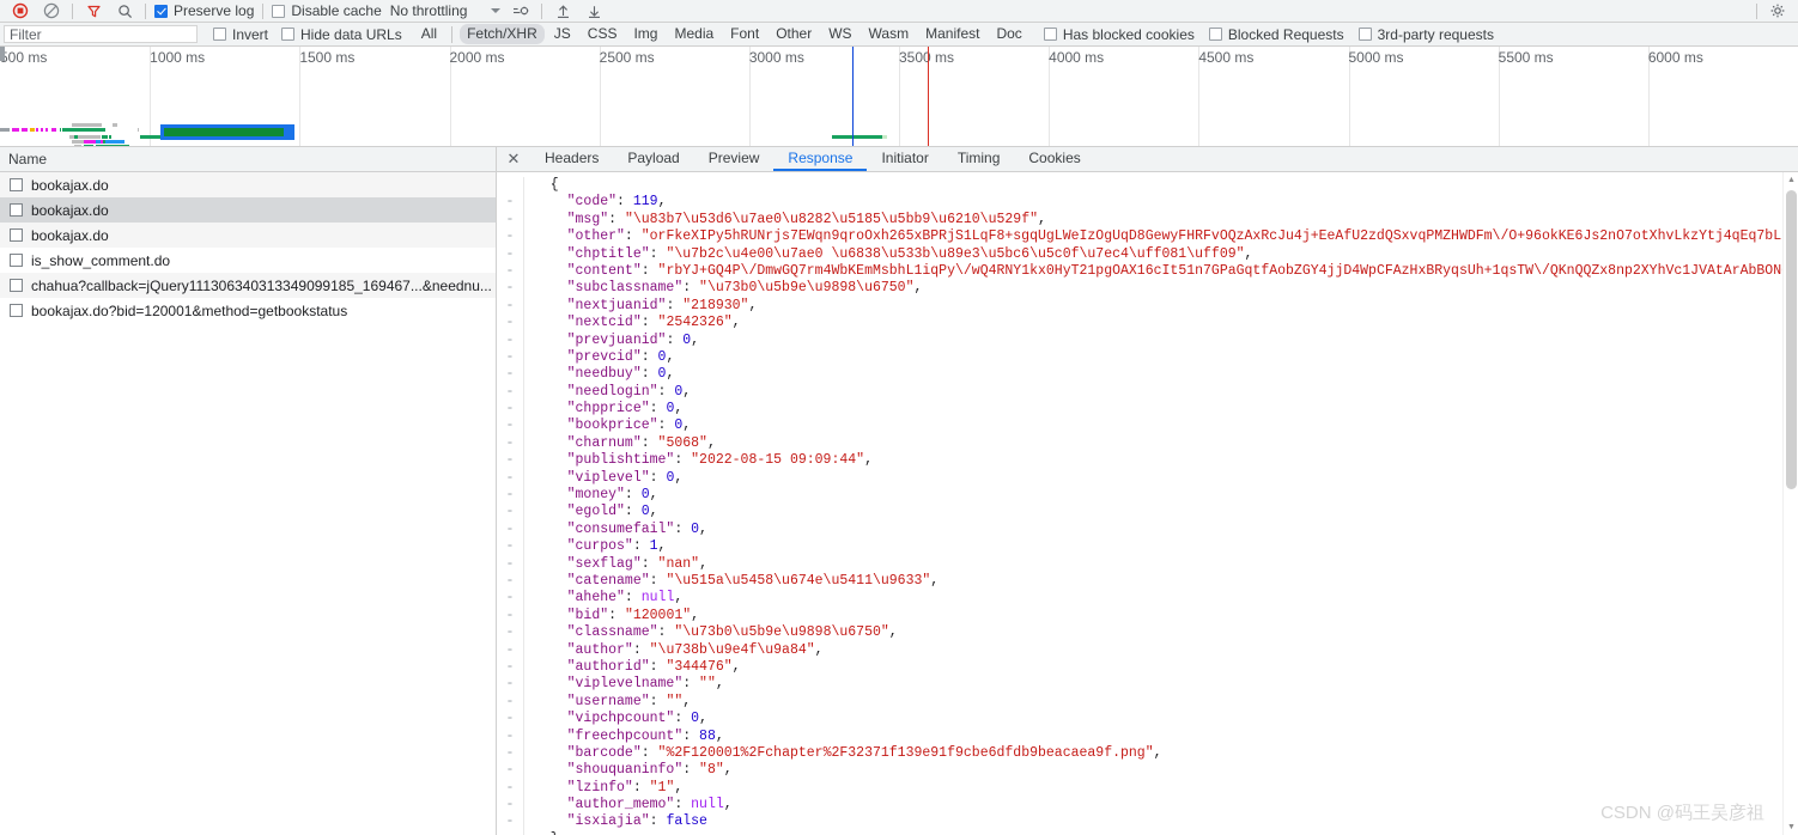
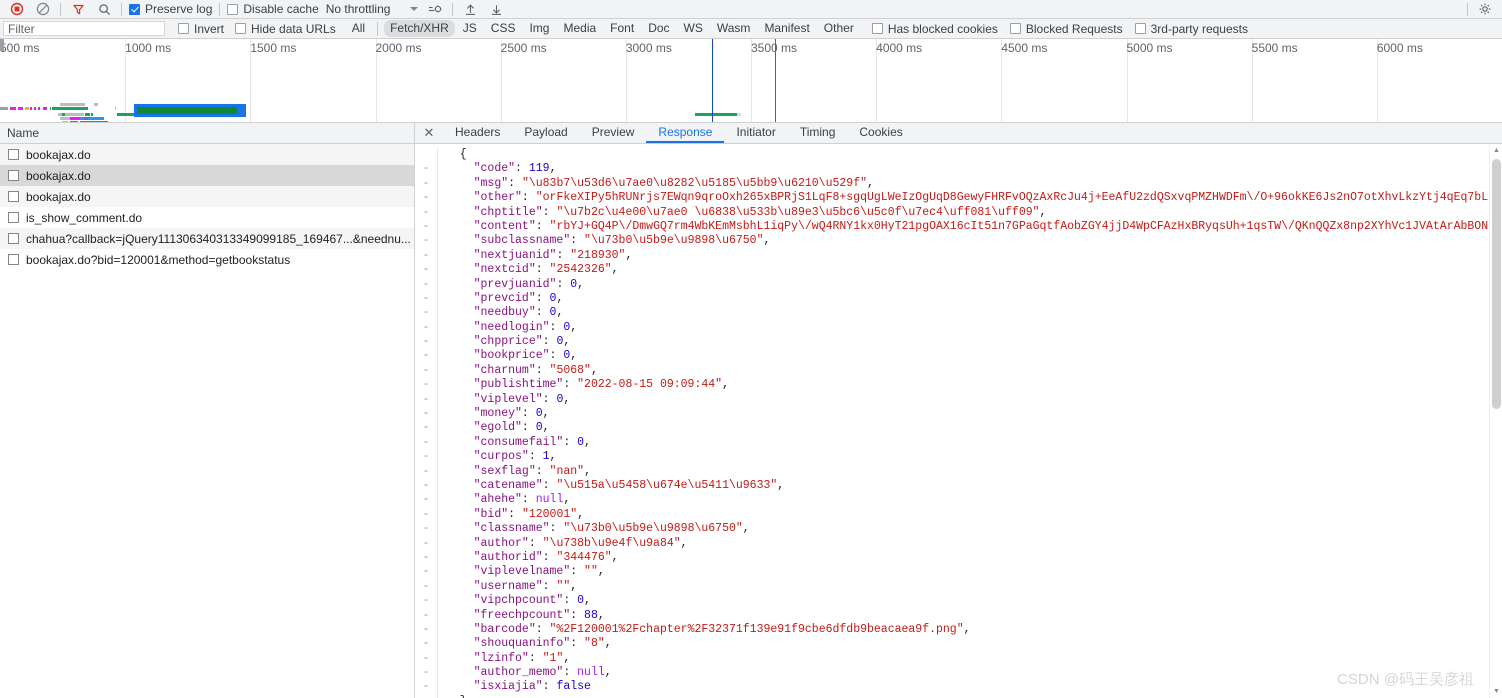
  Preserve log
  Disable cache
  No throttling
  Filter
  Invert
  Hide data URLs
  All
  Fetch/XHR
  JS
  CSS
  Img
  Media
  Font
- Other
+ Doc
  WS
  Wasm
  Manifest
- Doc
+ Other
  Has blocked cookies
  Blocked Requests
  3rd-party requests
  00 ms
  1000 ms
  1500 ms
  2000 ms
  2500 ms
  3000 ms
  350 ms
  4000 ms
  4500 ms
  5000 ms
  5500 ms
  6000 ms
  Name
  bookajax.do
  bookajax.do
  bookajax.do
  is_show_comment.do
  chahua?callback=jQuery111306340313349099185_169467...&neednu...
  bookajax.do?bid=120001&method=getbookstatus
  ✕
  Headers
  Payload
  Preview
  Response
  Initiator
  Timing
  Cookies
  {
  -
  "code": 119,
  -
  "msg": "\u83b7\u53d6\u7ae0\u8282\u5185\u5bb9\u6210\u529f",
  -
  "other": "orFkeXIPy5hRUNrjs7EWqn9qroOxh265xBPRjS1LqF8+sgqUgLWeIzOgUqD8GewyFHRFvOQzAxRcJu4j+EeAfU2zdQSxvqPMZHWDFm\/O+96okKE6Js2nO7otXhvLkzYtj4qEq7bL
  -
  "chptitle": "\u7b2c\u4e00\u7ae0 \u6838\u533b\u89e3\u5bc6\u5c0f\u7ec4\uff081\uff09",
  -
  "content": "rbYJ+GQ4P\/DmwGQ7rm4WbKEmMsbhL1iqPy\/wQ4RNY1kx0HyT21pgOAX16cIt51n7GPaGqtfAobZGY4jjD4WpCFAzHxBRyqsUh+1qsTW\/QKnQQZx8np2XYhVc1JVAtArAbBON
  -
  "subclassname": "\u73b0\u5b9e\u9898\u6750",
  -
  "nextjuanid": "218930",
  -
  "nextcid": "2542326",
  -
  "prevjuanid": 0,
  -
  "prevcid": 0,
  -
  "needbuy": 0,
  -
  "needlogin": 0,
  -
  "chpprice": 0,
  -
  "bookprice": 0,
  -
  "charnum": "5068",
  -
  "publishtime": "2022-08-15 09:09:44",
  -
  "viplevel": 0,
  -
  "money": 0,
  -
  "egold": 0,
  -
  "consumefail": 0,
  -
  "curpos": 1,
  -
  "sexflag": "nan",
  -
  "catename": "\u515a\u5458\u674e\u5411\u9633",
  -
  "ahehe": null,
  -
  "bid": "120001",
  -
  "classname": "\u73b0\u5b9e\u9898\u6750",
  -
  "author": "\u738b\u9e4f\u9a84",
  -
  "authorid": "344476",
  -
  "viplevelname": "",
  -
  "username": "",
  -
  "vipchpcount": 0,
  -
  "freechpcount": 88,
  -
  "barcode": "%2F120001%2Fchapter%2F32371f139e91f9cbe6dfdb9beacaea9f.png",
  -
  "shouquaninfo": "8",
  -
  "lzinfo": "1",
  -
  "author_memo": null,
  -
  "isxiajia": false
  CSDN @码王吴彦祖
